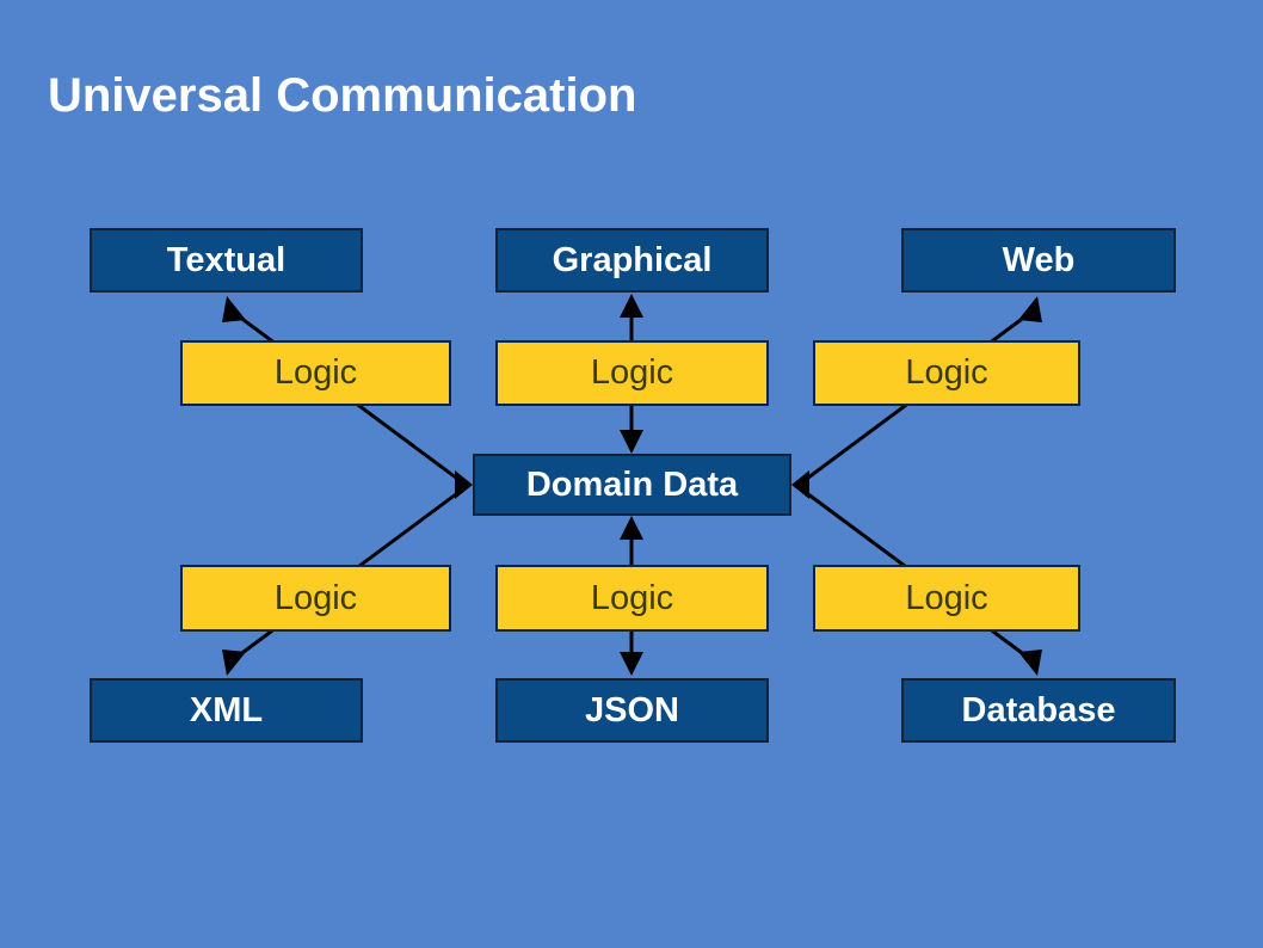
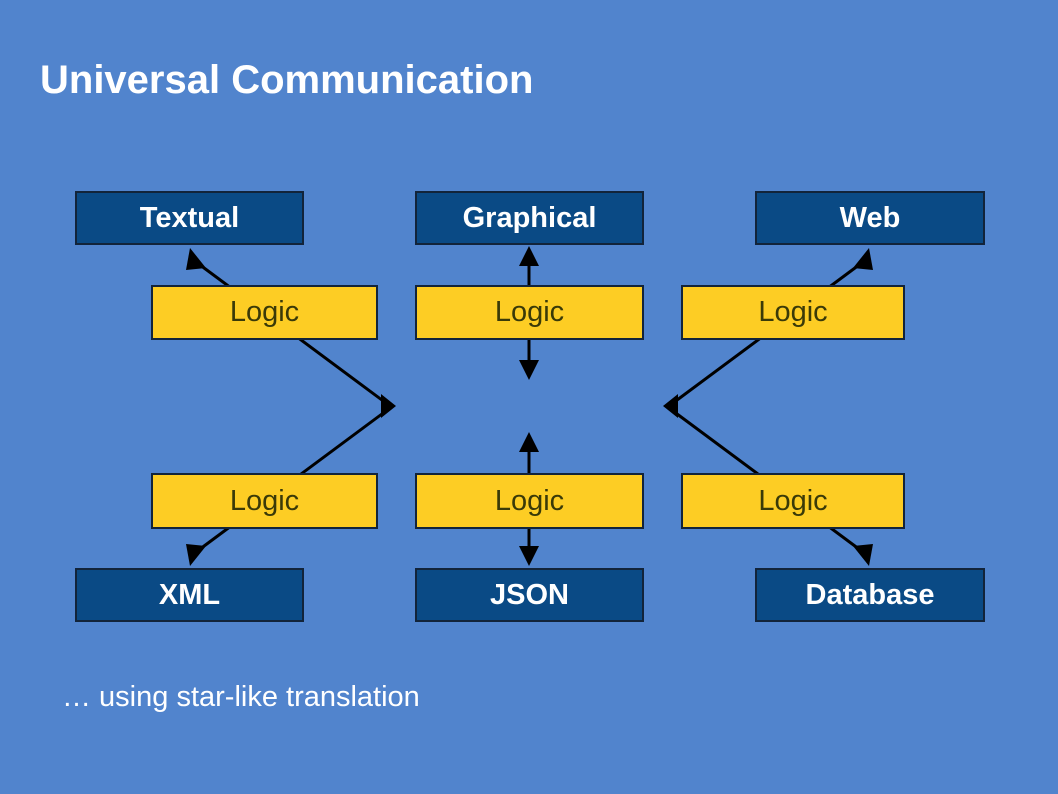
  Universal Communication
  Textual
  Graphical
  Web
  Logic
  Logic
  Logic
- Domain Data
  Logic
  Logic
  Logic
  XML
  JSON
  Database
+ … using star-like translation
